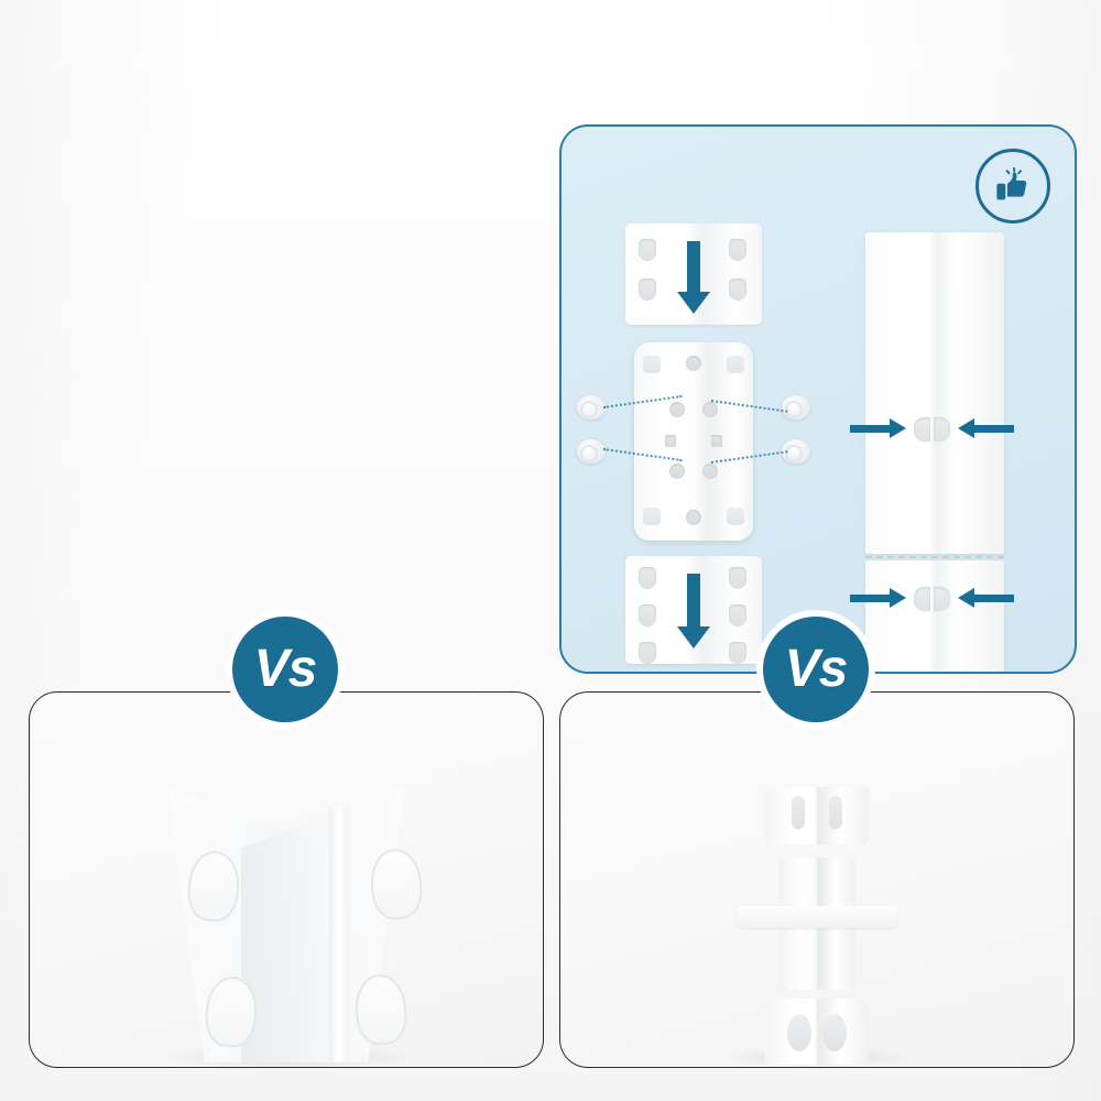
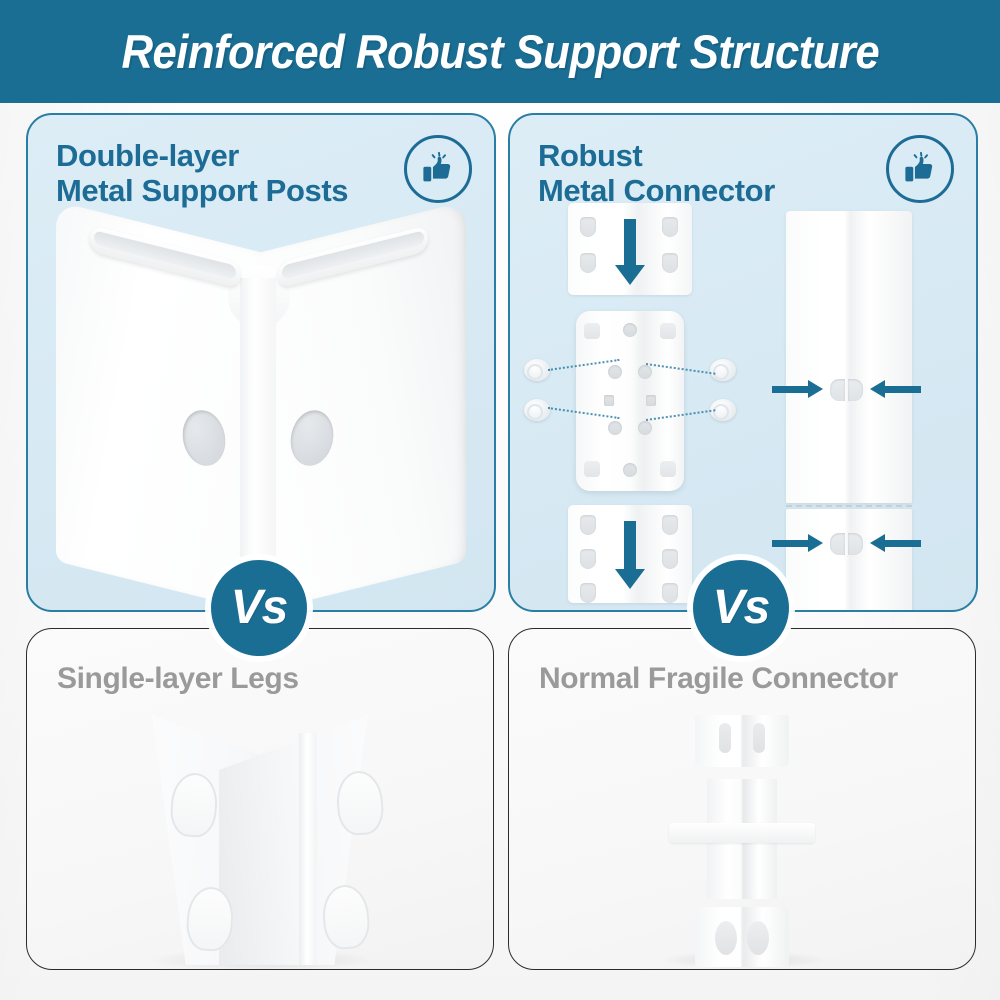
+ Reinforced Robust Support Structure
+ Double-layer
+ Metal Support Posts
+ Robust
+ Metal Connector
+ Single-layer Legs
+ Normal Fragile Connector
  Vs
  Vs
